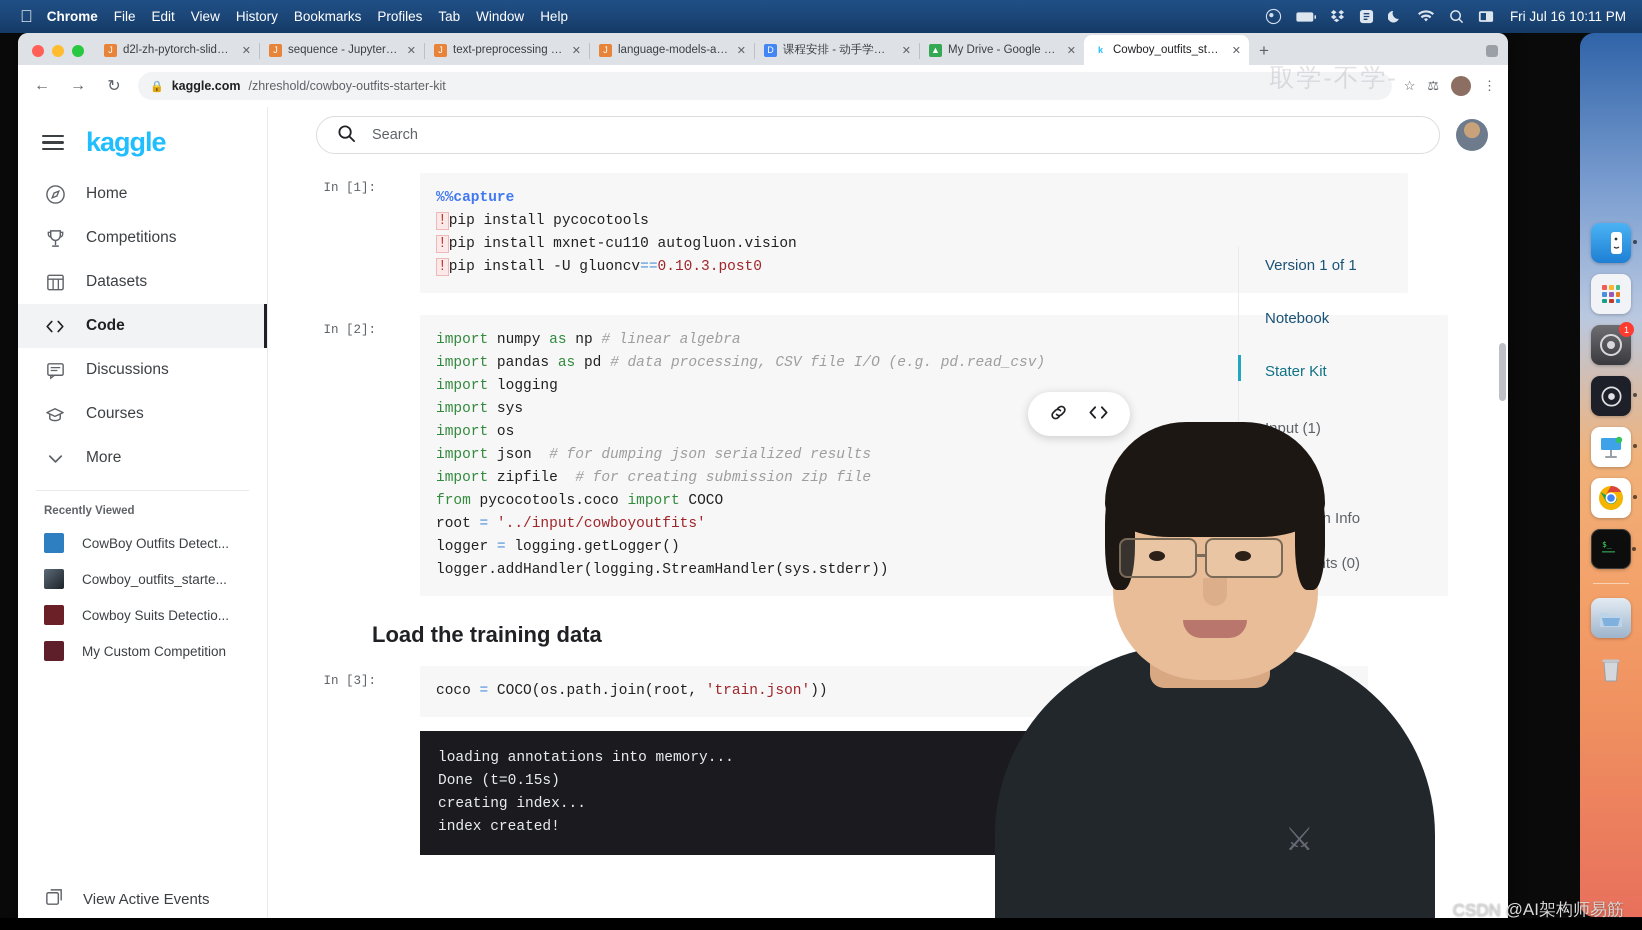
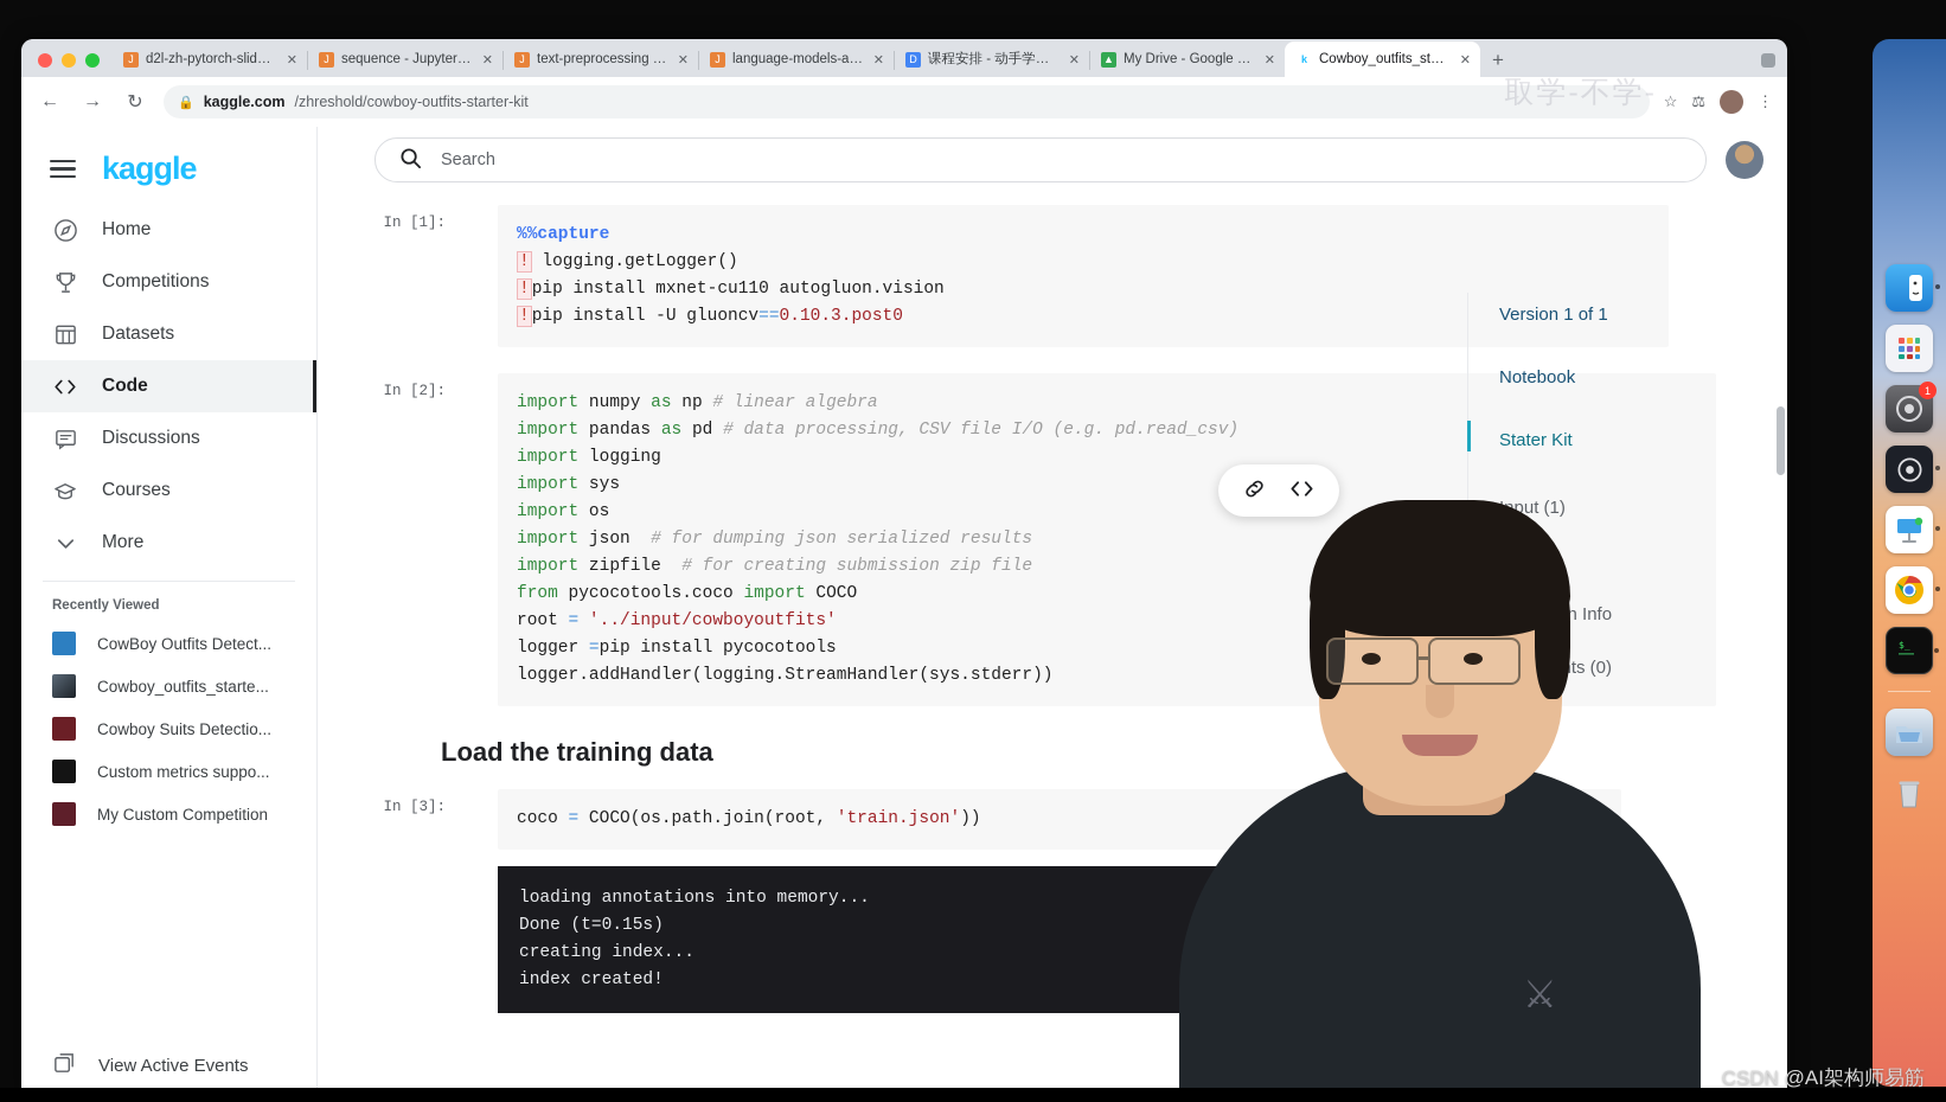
- 
- Chrome
- File
- Edit
- View
- History
- Bookmarks
- Profiles
- Tab
- Window
- Help
- Fri Jul 16 10:11 PM
  J
  d2l-zh-pytorch-slides/
  ✕
  J
  sequence - Jupyter N
  ✕
  J
  text-preprocessing - J
  ✕
  J
  language-models-and
  ✕
  D
  课程安排 - 动手学深度
  ✕
  ▲
  My Drive - Google Dri
  ✕
  k
  Cowboy_outfits_starte
  ✕
  +
  取学-不学-
  ←
  →
  ↻
  🔒
  kaggle.com
  /zhreshold/cowboy-outfits-starter-kit
  ☆
  ⚖
  ⋮
  kaggle
  Home
  Competitions
  Datasets
  Code
  Discussions
  Courses
  More
  Recently Viewed
  CowBoy Outfits Detect...
  Cowboy_outfits_starte...
  Cowboy Suits Detectio...
+ Custom metrics suppo...
  My Custom Competition
  View Active Events
  Search
  In [1]:
- %%capture ! pip install pycocotools ! pip install mxnet-cu110 autogluon.vision ! pip install -U gluoncv==0.10.3.post0
+ %%capture ! logging.getLogger() ! pip install mxnet-cu110 autogluon.vision ! pip install -U gluoncv==0.10.3.post0
  In [2]:
- import numpy as np # linear algebra import pandas as pd # data processing, CSV file I/O (e.g. pd.read_csv) import logging import sys import os import json # for dumping json serialized results import zipfile # for creating submission zip file from pycocotools.coco import COCO root = '../input/cowboyoutfits' logger = logging.getLogger() logger.addHandler(logging.StreamHandler(sys.stderr))
+ import numpy as np # linear algebra import pandas as pd # data processing, CSV file I/O (e.g. pd.read_csv) import logging import sys import os import json # for dumping json serialized results import zipfile # for creating submission zip file from pycocotools.coco import COCO root = '../input/cowboyoutfits' logger =pip install pycocotools logger.addHandler(logging.StreamHandler(sys.stderr))
  Load the training data
  In [3]:
  coco = COCO(os.path.join(root, 'train.json'))
  loading annotations into memory...
  Done (t=0.15s)
  creating index...
  index created!
  Version 1 of 1
  Notebook
  Stater Kit
  put (1)
  ⚔
  1
  $_
  CSDN @AI架构师易筋
